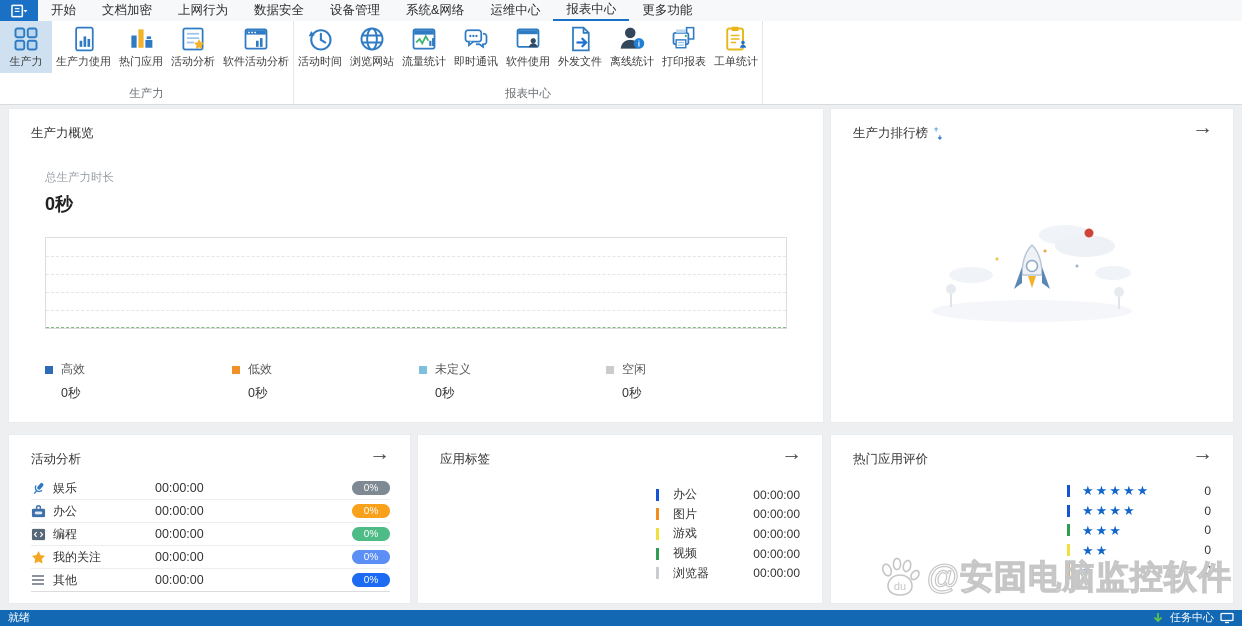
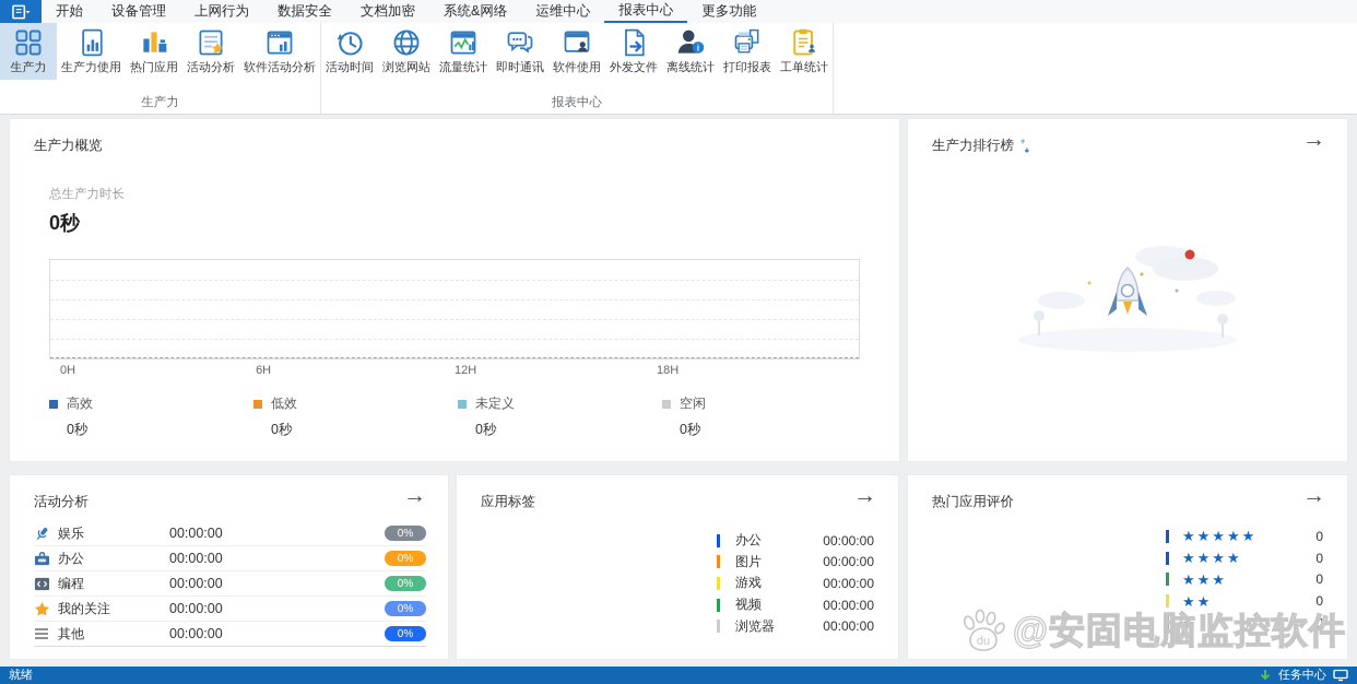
  开始
- 文档加密
+ 设备管理
  上网行为
  数据安全
- 设备管理
+ 文档加密
  系统&网络
  运维中心
  报表中心
  更多功能
  生产力
  生产力使用
  热门应用
  活动分析
  软件活动分析
  生产力
  活动时间
  浏览网站
  流量统计
  即时通讯
  软件使用
  外发文件
  i
  离线统计
  打印报表
  工单统计
  报表中心
  生产力概览
  总生产力时长
  0秒
+ 0H
+ 6H
+ 12H
+ 18H
  高效
  0秒
  低效
  0秒
  未定义
  0秒
  空闲
  0秒
  生产力排行榜
  →
  活动分析
  →
  娱乐
  00:00:00
  0%
  办公
  00:00:00
  0%
  编程
  00:00:00
  0%
  我的关注
  00:00:00
  0%
  其他
  00:00:00
  0%
  应用标签
  →
  办公
  00:00:00
  图片
  00:00:00
  游戏
  00:00:00
  视频
  00:00:00
  浏览器
  00:00:00
  热门应用评价
  →
  ★★★★★
  0
  ★★★★
  0
  ★★★
  0
  ★★
  0
  ★
  0
  du
  @安固电脑监控软件
  就绪
  任务中心
